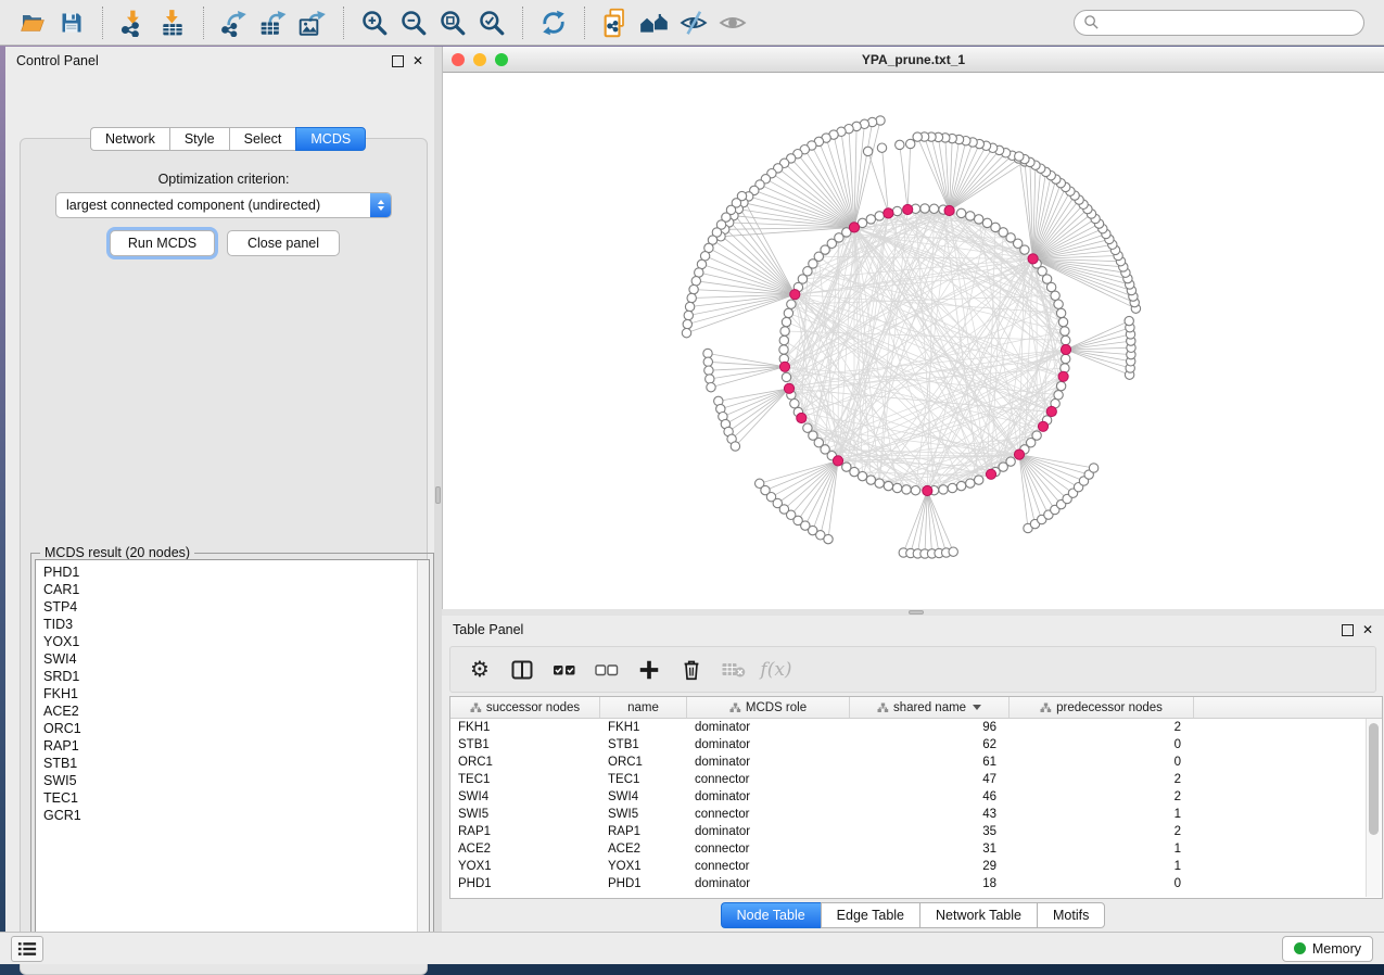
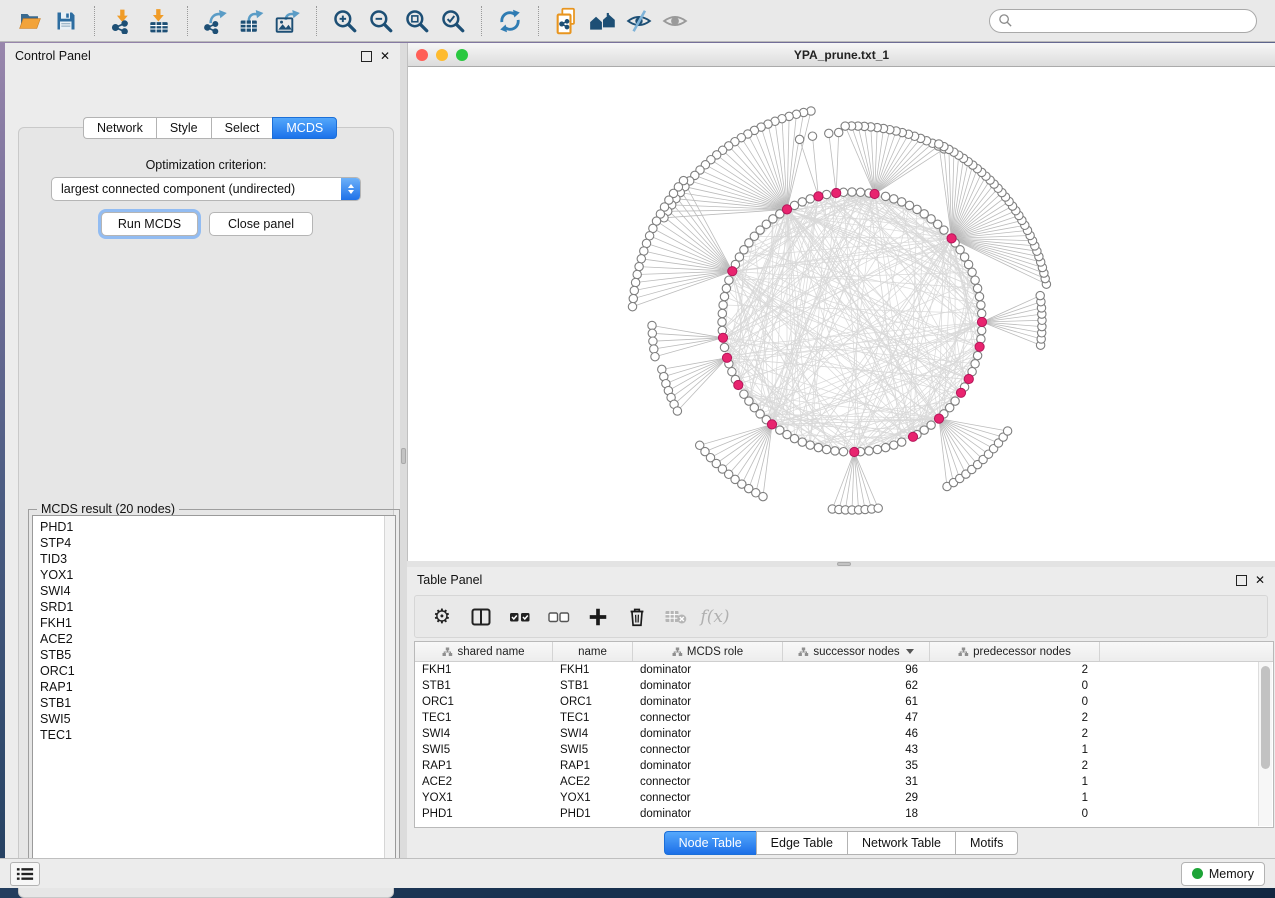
  Control Panel
  ✕
  Optimization criterion:
  largest connected component (undirected)
  Run MCDS
  Close panel
  MCDS result (20 nodes)
  PHD1
- CAR1
  STP4
  TID3
  YOX1
  SWI4
  SRD1
  FKH1
  ACE2
+ STB5
  ORC1
  RAP1
  STB1
  SWI5
  TEC1
- GCR1
  Network
  Style
  Select
  MCDS
  YPA_prune.txt_1
  Table Panel
  ✕
  ⚙
  f(x)
- successor nodes
+ shared name
  name
  MCDS role
- shared name
+ successor nodes
  predecessor nodes
  FKH1
  FKH1
  dominator
  96
  2
  STB1
  STB1
  dominator
  62
  0
  ORC1
  ORC1
  dominator
  61
  0
  TEC1
  TEC1
  connector
  47
  2
  SWI4
  SWI4
  dominator
  46
  2
  SWI5
  SWI5
  connector
  43
  1
  RAP1
  RAP1
  dominator
  35
  2
  ACE2
  ACE2
  connector
  31
  1
  YOX1
  YOX1
  connector
  29
  1
  PHD1
  PHD1
  dominator
  18
  0
  Node Table
  Edge Table
  Network Table
  Motifs
  Memory
